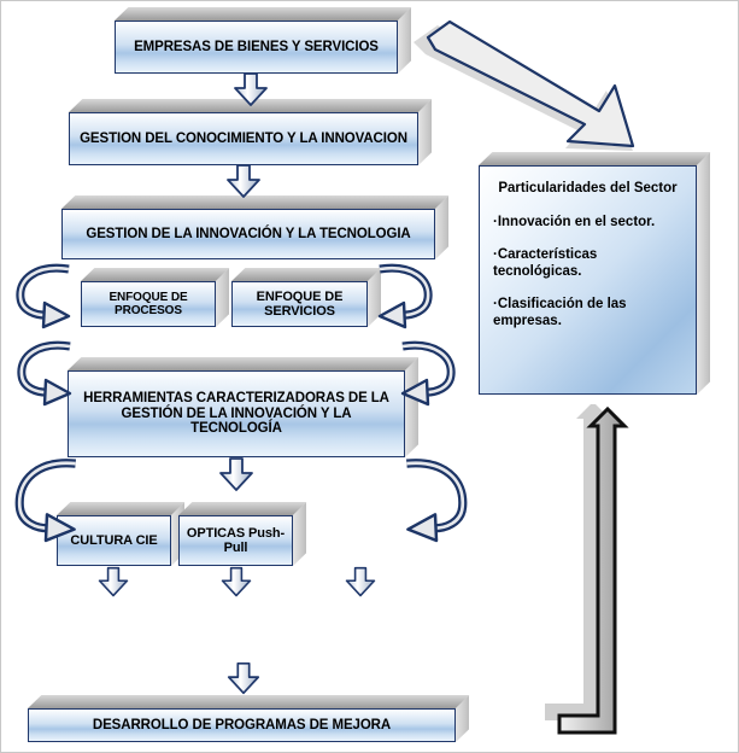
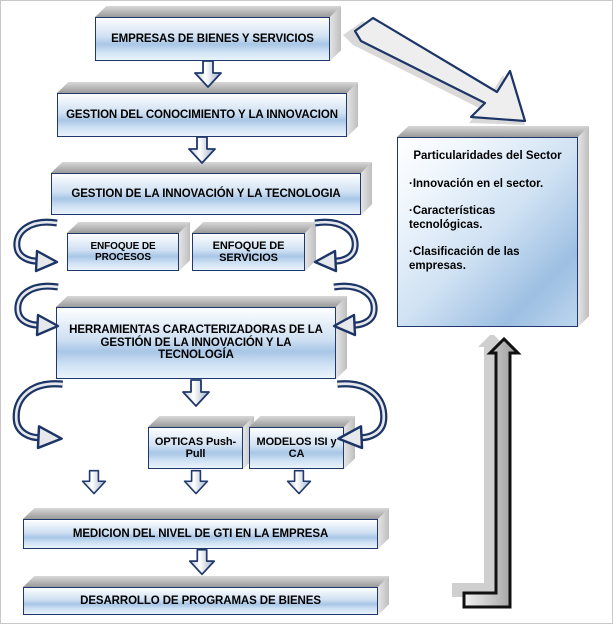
  EMPRESAS DE BIENES Y SERVICIOS
  GESTION DEL CONOCIMIENTO Y LA INNOVACION
  GESTION DE LA INNOVACIÓN Y LA TECNOLOGIA
  ENFOQUE DE PROCESOS
  ENFOQUE DE SERVICIOS
  HERRAMIENTAS CARACTERIZADORAS DE LA GESTIÓN DE LA INNOVACIÓN Y LA TECNOLOGÍA
- CULTURA CIE
  OPTICAS Push- Pull
+ MODELOS ISI y CA
+ MEDICION DEL NIVEL DE GTI EN LA EMPRESA
- DESARROLLO DE PROGRAMAS DE MEJORA
+ DESARROLLO DE PROGRAMAS DE BIENES
  Particularidades del Sector
  ·Innovación en el sector.
  ·Características tecnológicas.
  ·Clasificación de las empresas.
